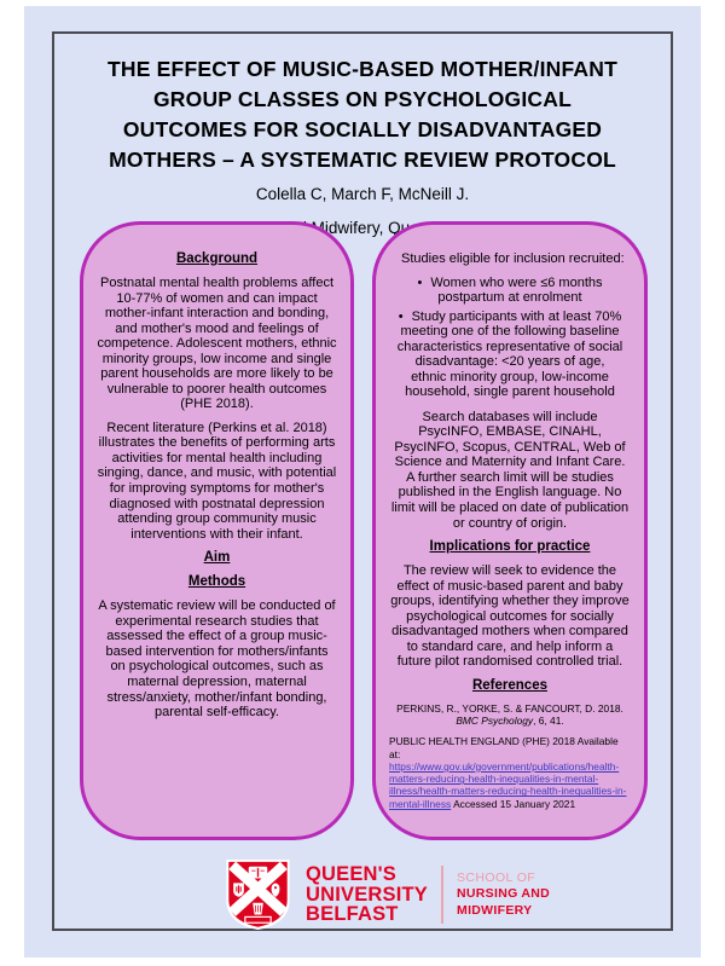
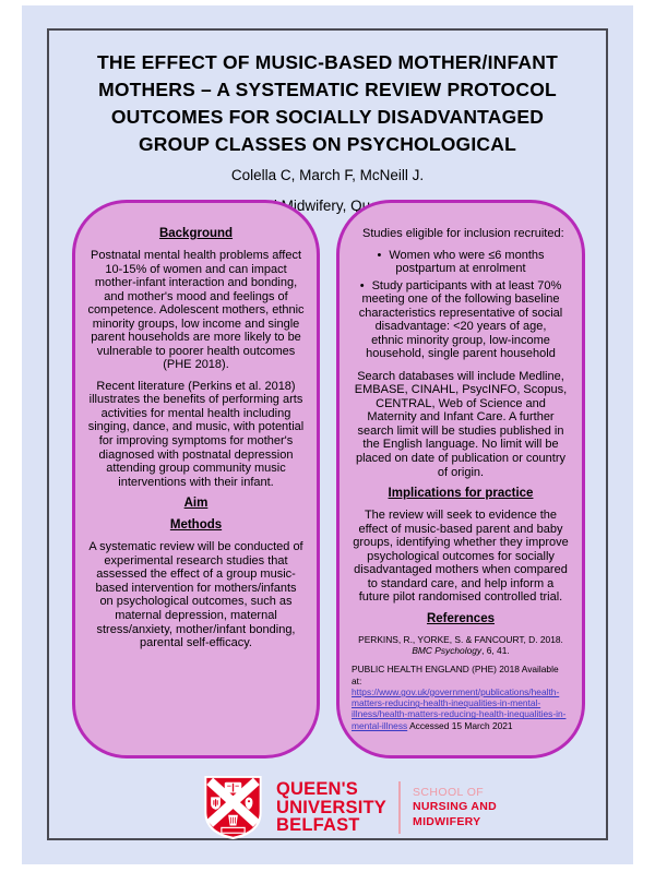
  THE EFFECT OF MUSIC-BASED MOTHER/INFANT
- GROUP CLASSES ON PSYCHOLOGICAL
+ MOTHERS – A SYSTEMATIC REVIEW PROTOCOL
  OUTCOMES FOR SOCIALLY DISADVANTAGED
- MOTHERS – A SYSTEMATIC REVIEW PROTOCOL
+ GROUP CLASSES ON PSYCHOLOGICAL
  Colella C, March F, McNeill J.
  Background
- Postnatal mental health problems affect 10-77% of women and can impact mother-infant interaction and bonding, and mother's mood and feelings of competence. Adolescent mothers, ethnic minority groups, low income and single parent households are more likely to be vulnerable to poorer health outcomes (PHE 2018).
+ Postnatal mental health problems affect 10-15% of women and can impact mother-infant interaction and bonding, and mother's mood and feelings of competence. Adolescent mothers, ethnic minority groups, low income and single parent households are more likely to be vulnerable to poorer health outcomes (PHE 2018).
  Recent literature (Perkins et al. 2018) illustrates the benefits of performing arts activities for mental health including singing, dance, and music, with potential for improving symptoms for mother's diagnosed with postnatal depression attending group community music interventions with their infant.
  Aim
  Methods
  A systematic review will be conducted of experimental research studies that assessed the effect of a group music-based intervention for mothers/infants on psychological outcomes, such as maternal depression, maternal stress/anxiety, mother/infant bonding, parental self-efficacy.
  Studies eligible for inclusion recruited:
  • Women who were ≤6 months postpartum at enrolment
  • Study participants with at least 70% meeting one of the following baseline characteristics representative of social disadvantage: <20 years of age, ethnic minority group, low-income household, single parent household
- Search databases will include PsycINFO, EMBASE, CINAHL, PsycINFO, Scopus, CENTRAL, Web of Science and Maternity and Infant Care. A further search limit will be studies published in the English language. No limit will be placed on date of publication or country of origin.
+ Search databases will include Medline, EMBASE, CINAHL, PsycINFO, Scopus, CENTRAL, Web of Science and Maternity and Infant Care. A further search limit will be studies published in the English language. No limit will be placed on date of publication or country of origin.
  Implications for practice
  The review will seek to evidence the effect of music-based parent and baby groups, identifying whether they improve psychological outcomes for socially disadvantaged mothers when compared to standard care, and help inform a future pilot randomised controlled trial.
  References
  PERKINS, R., YORKE, S. & FANCOURT, D. 2018.
  BMC Psychology, 6, 41.
- PUBLIC HEALTH ENGLAND (PHE) 2018 Available at: https://www.gov.uk/government/publications/health-matters-reducing-health-inequalities-in-mental-illness/health-matters-reducing-health-inequalities-in-mental-illness Accessed 15 January 2021
+ PUBLIC HEALTH ENGLAND (PHE) 2018 Available at: https://www.gov.uk/government/publications/health-matters-reducing-health-inequalities-in-mental-illness/health-matters-reducing-health-inequalities-in-mental-illness Accessed 15 March 2021
  QUEEN'S
  UNIVERSITY
  BELFAST
  SCHOOL OF
  NURSING AND
  MIDWIFERY
